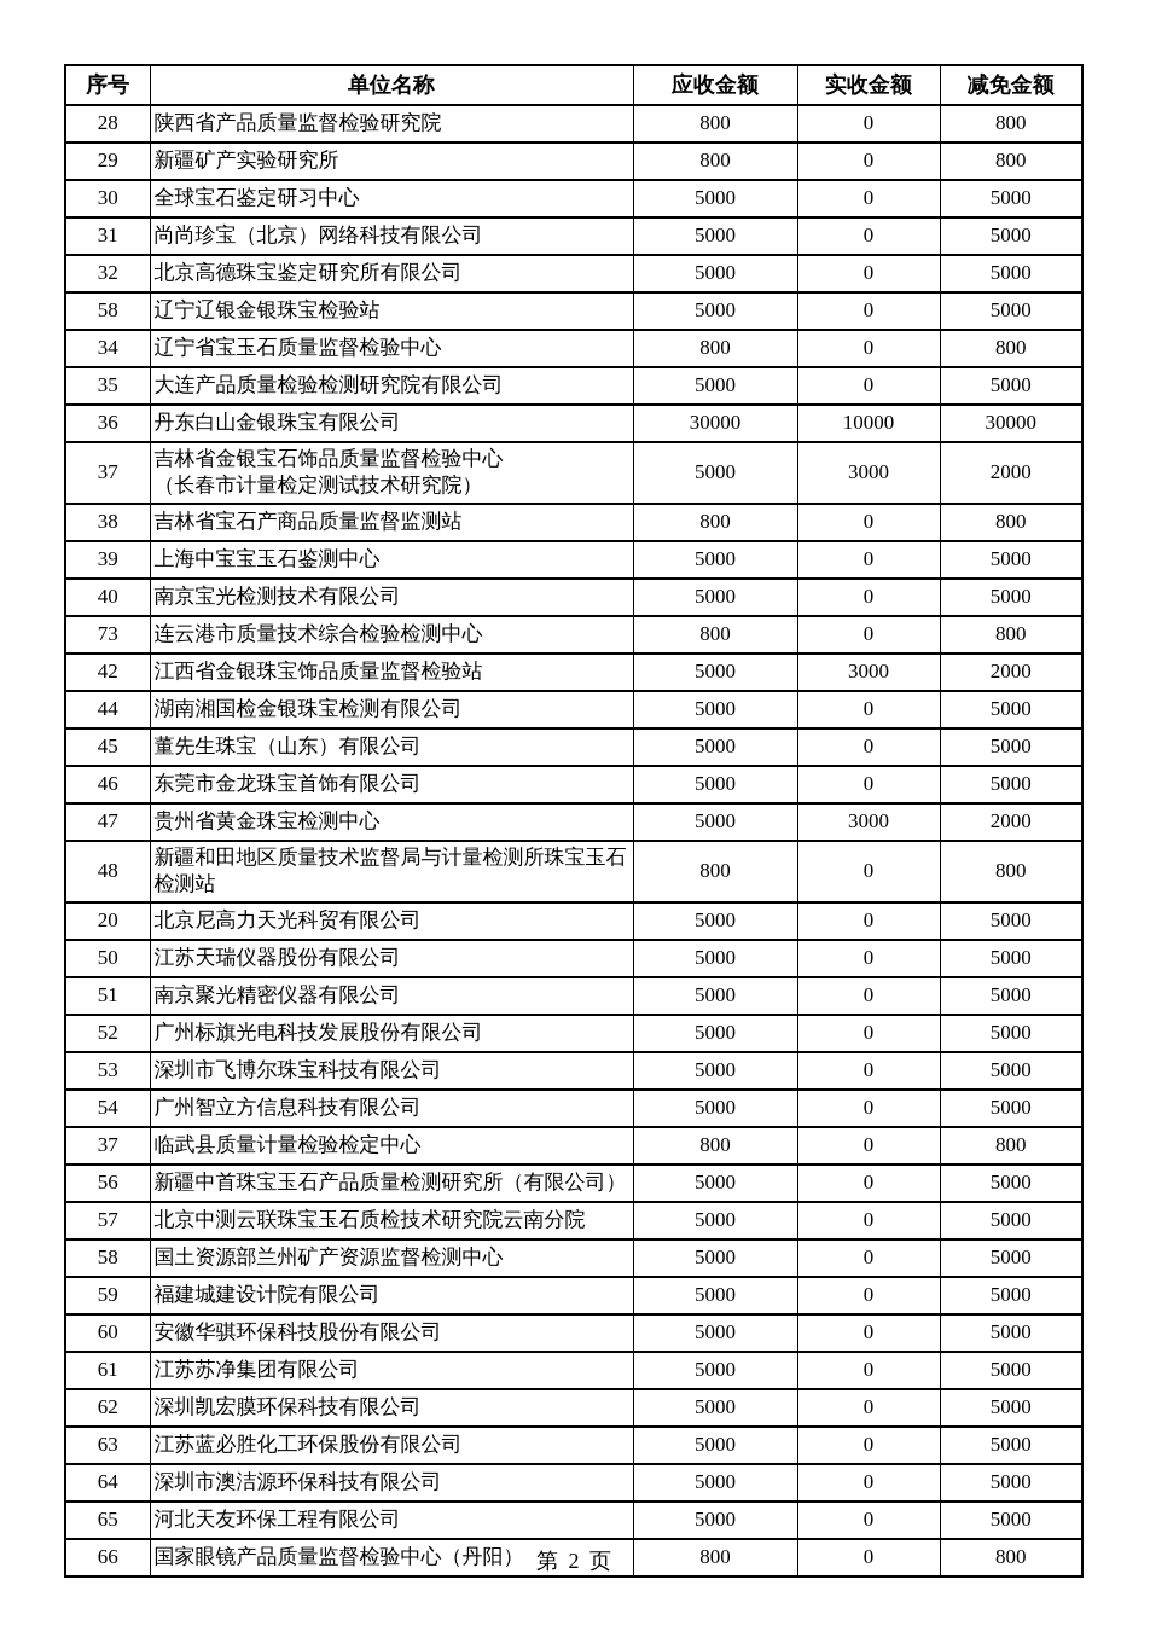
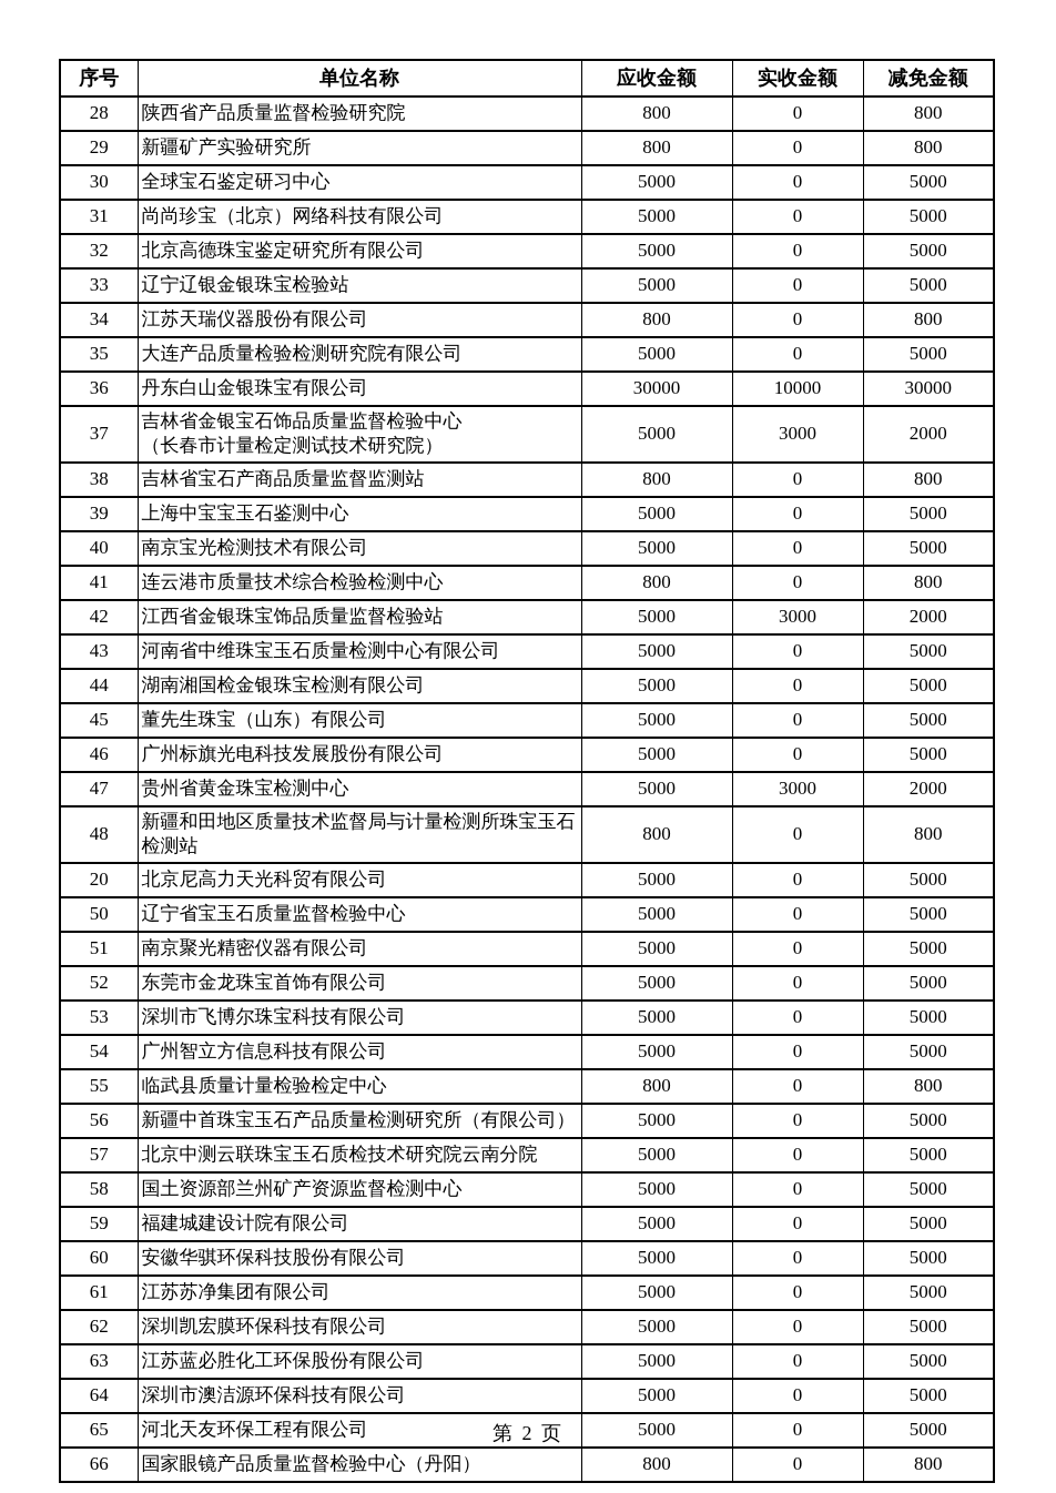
  序号	单位名称	应收金额	实收金额	减免金额
  28	陕西省产品质量监督检验研究院	800	0	800
  29	新疆矿产实验研究所	800	0	800
  30	全球宝石鉴定研习中心	5000	0	5000
  31	尚尚珍宝（北京）网络科技有限公司	5000	0	5000
  32	北京高德珠宝鉴定研究所有限公司	5000	0	5000
- 58	辽宁辽银金银珠宝检验站	5000	0	5000
+ 33	辽宁辽银金银珠宝检验站	5000	0	5000
- 34	辽宁省宝玉石质量监督检验中心	800	0	800
+ 34	江苏天瑞仪器股份有限公司	800	0	800
  35	大连产品质量检验检测研究院有限公司	5000	0	5000
  36	丹东白山金银珠宝有限公司	30000	10000	30000
  37	吉林省金银宝石饰品质量监督检验中心 （长春市计量检定测试技术研究院）	5000	3000	2000
  38	吉林省宝石产商品质量监督监测站	800	0	800
  39	上海中宝宝玉石鉴测中心	5000	0	5000
  40	南京宝光检测技术有限公司	5000	0	5000
- 73	连云港市质量技术综合检验检测中心	800	0	800
+ 41	连云港市质量技术综合检验检测中心	800	0	800
  42	江西省金银珠宝饰品质量监督检验站	5000	3000	2000
+ 43	河南省中维珠宝玉石质量检测中心有限公司	5000	0	5000
  44	湖南湘国检金银珠宝检测有限公司	5000	0	5000
  45	董先生珠宝（山东）有限公司	5000	0	5000
- 46	东莞市金龙珠宝首饰有限公司	5000	0	5000
+ 46	广州标旗光电科技发展股份有限公司	5000	0	5000
  47	贵州省黄金珠宝检测中心	5000	3000	2000
  48	新疆和田地区质量技术监督局与计量检测所珠宝玉石检测站	800	0	800
  20	北京尼高力天光科贸有限公司	5000	0	5000
- 50	江苏天瑞仪器股份有限公司	5000	0	5000
+ 50	辽宁省宝玉石质量监督检验中心	5000	0	5000
  51	南京聚光精密仪器有限公司	5000	0	5000
- 52	广州标旗光电科技发展股份有限公司	5000	0	5000
+ 52	东莞市金龙珠宝首饰有限公司	5000	0	5000
  53	深圳市飞博尔珠宝科技有限公司	5000	0	5000
  54	广州智立方信息科技有限公司	5000	0	5000
- 37	临武县质量计量检验检定中心	800	0	800
+ 55	临武县质量计量检验检定中心	800	0	800
  56	新疆中首珠宝玉石产品质量检测研究所（有限公司）	5000	0	5000
  57	北京中测云联珠宝玉石质检技术研究院云南分院	5000	0	5000
  58	国土资源部兰州矿产资源监督检测中心	5000	0	5000
  59	福建城建设计院有限公司	5000	0	5000
  60	安徽华骐环保科技股份有限公司	5000	0	5000
  61	江苏苏净集团有限公司	5000	0	5000
  62	深圳凯宏膜环保科技有限公司	5000	0	5000
  63	江苏蓝必胜化工环保股份有限公司	5000	0	5000
  64	深圳市澳洁源环保科技有限公司	5000	0	5000
  65	河北天友环保工程有限公司	5000	0	5000
  66	国家眼镜产品质量监督检验中心（丹阳）	800	0	800
  第 2 页
